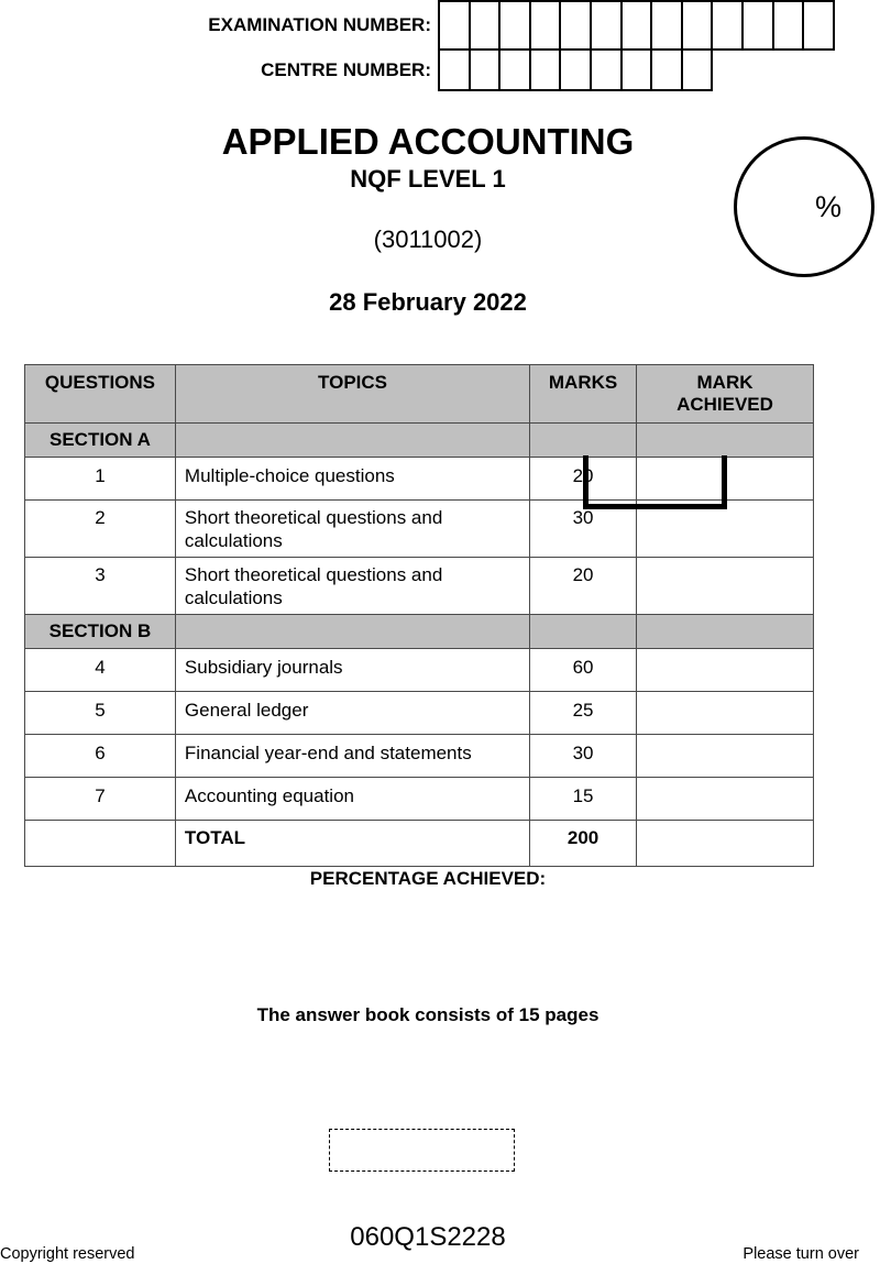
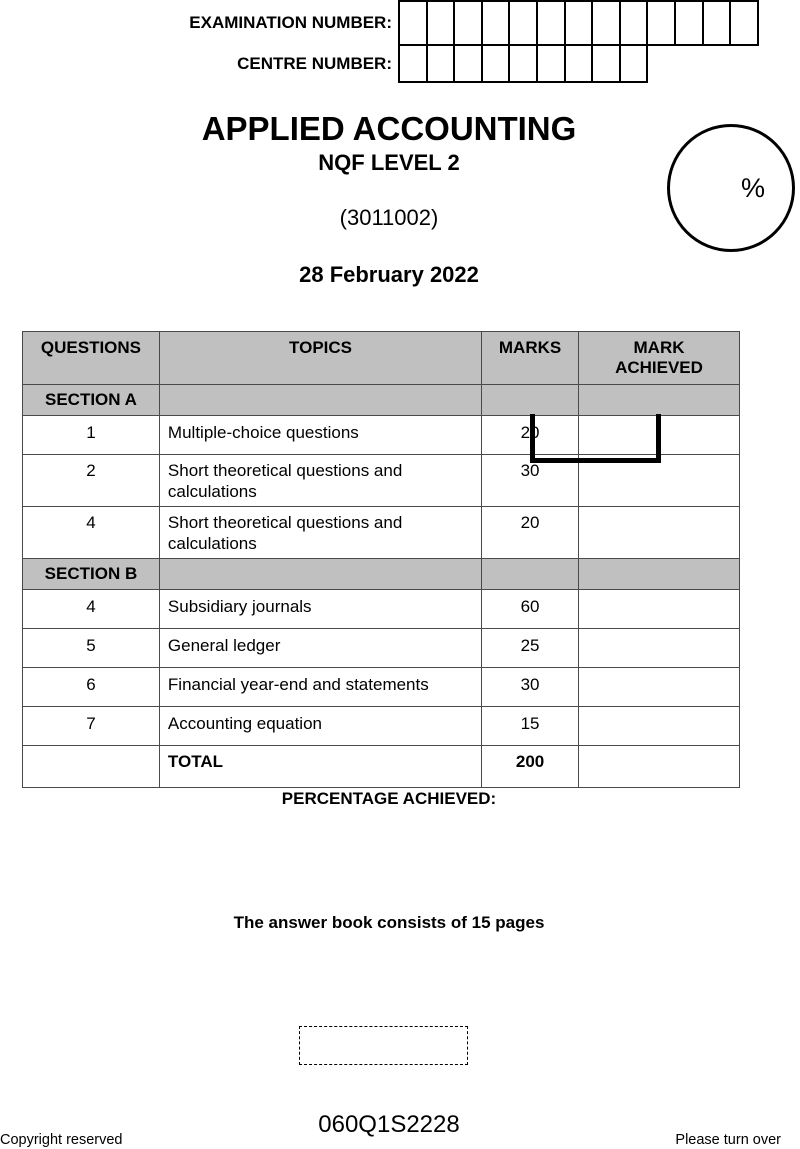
  EXAMINATION NUMBER:
  CENTRE NUMBER:
  APPLIED ACCOUNTING
- NQF LEVEL 1
+ NQF LEVEL 2
  (3011002)
  28 February 2022
  %
  QUESTIONS	TOPICS	MARKS	MARK ACHIEVED
  SECTION A
  1	Multiple-choice questions	20
  2	Short theoretical questions and calculations	30
- 3	Short theoretical questions and calculations	20
+ 4	Short theoretical questions and calculations	20
  SECTION B
  4	Subsidiary journals	60
  5	General ledger	25
  6	Financial year-end and statements	30
  7	Accounting equation	15
  	TOTAL	200
  PERCENTAGE ACHIEVED:
  The answer book consists of 15 pages
  060Q1S2228
  Copyright reserved
  Please turn over
